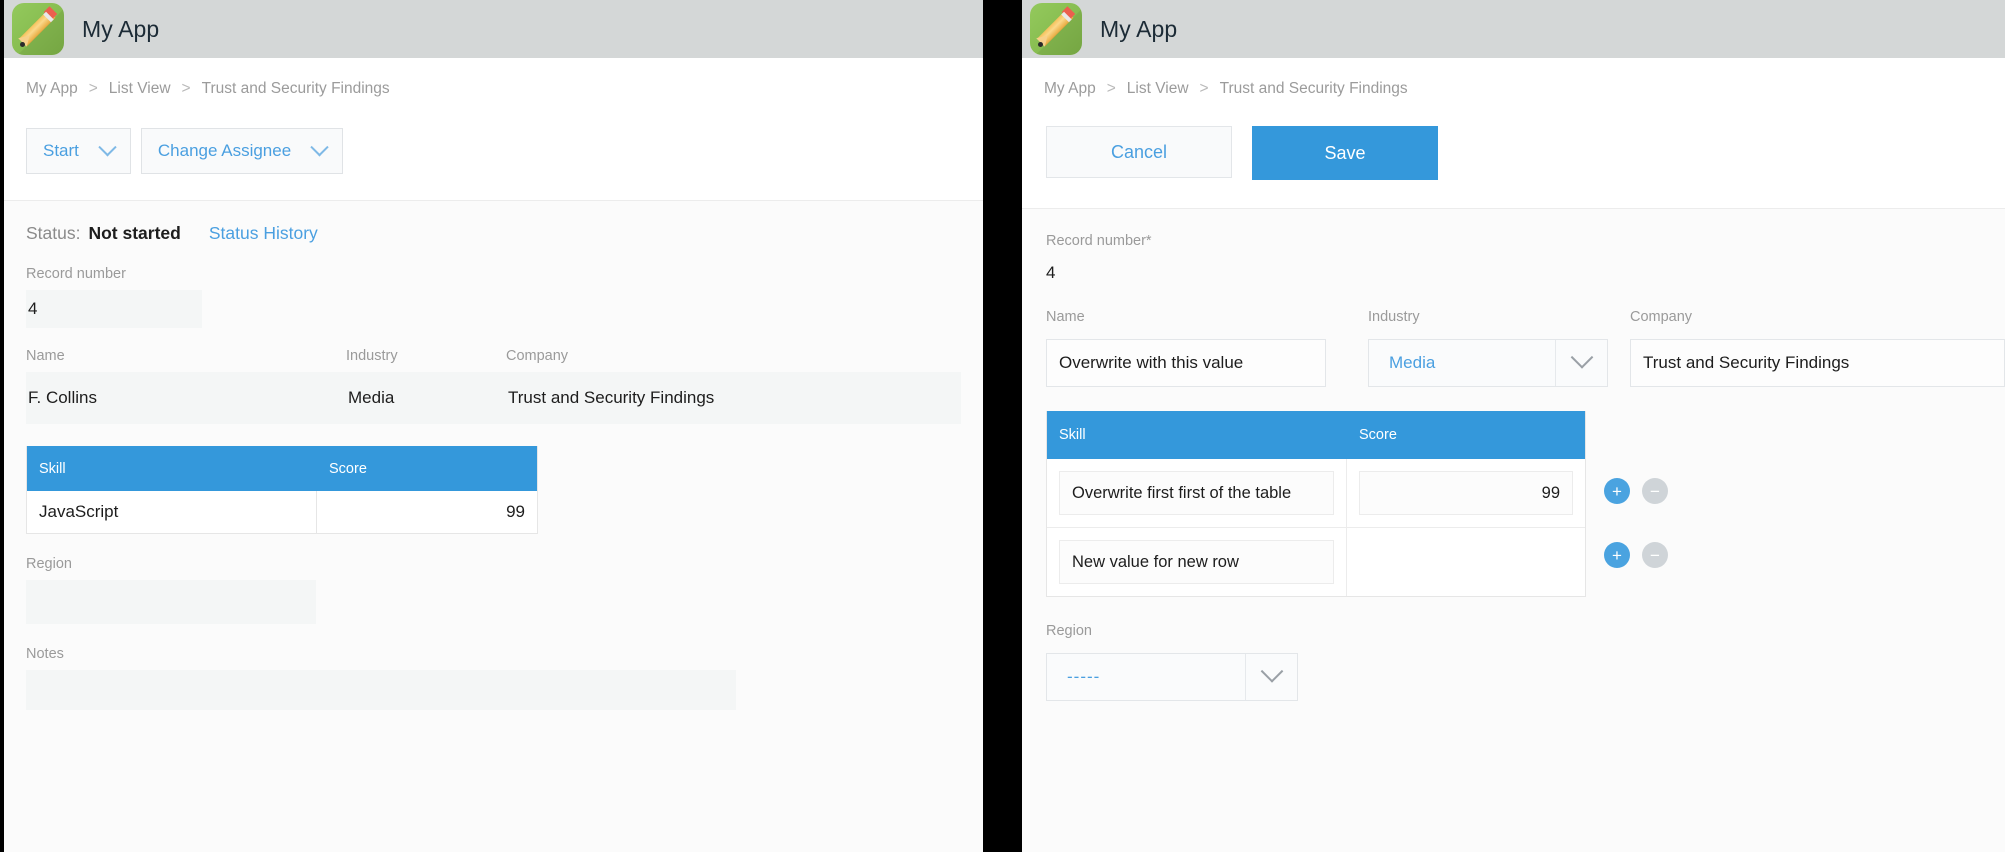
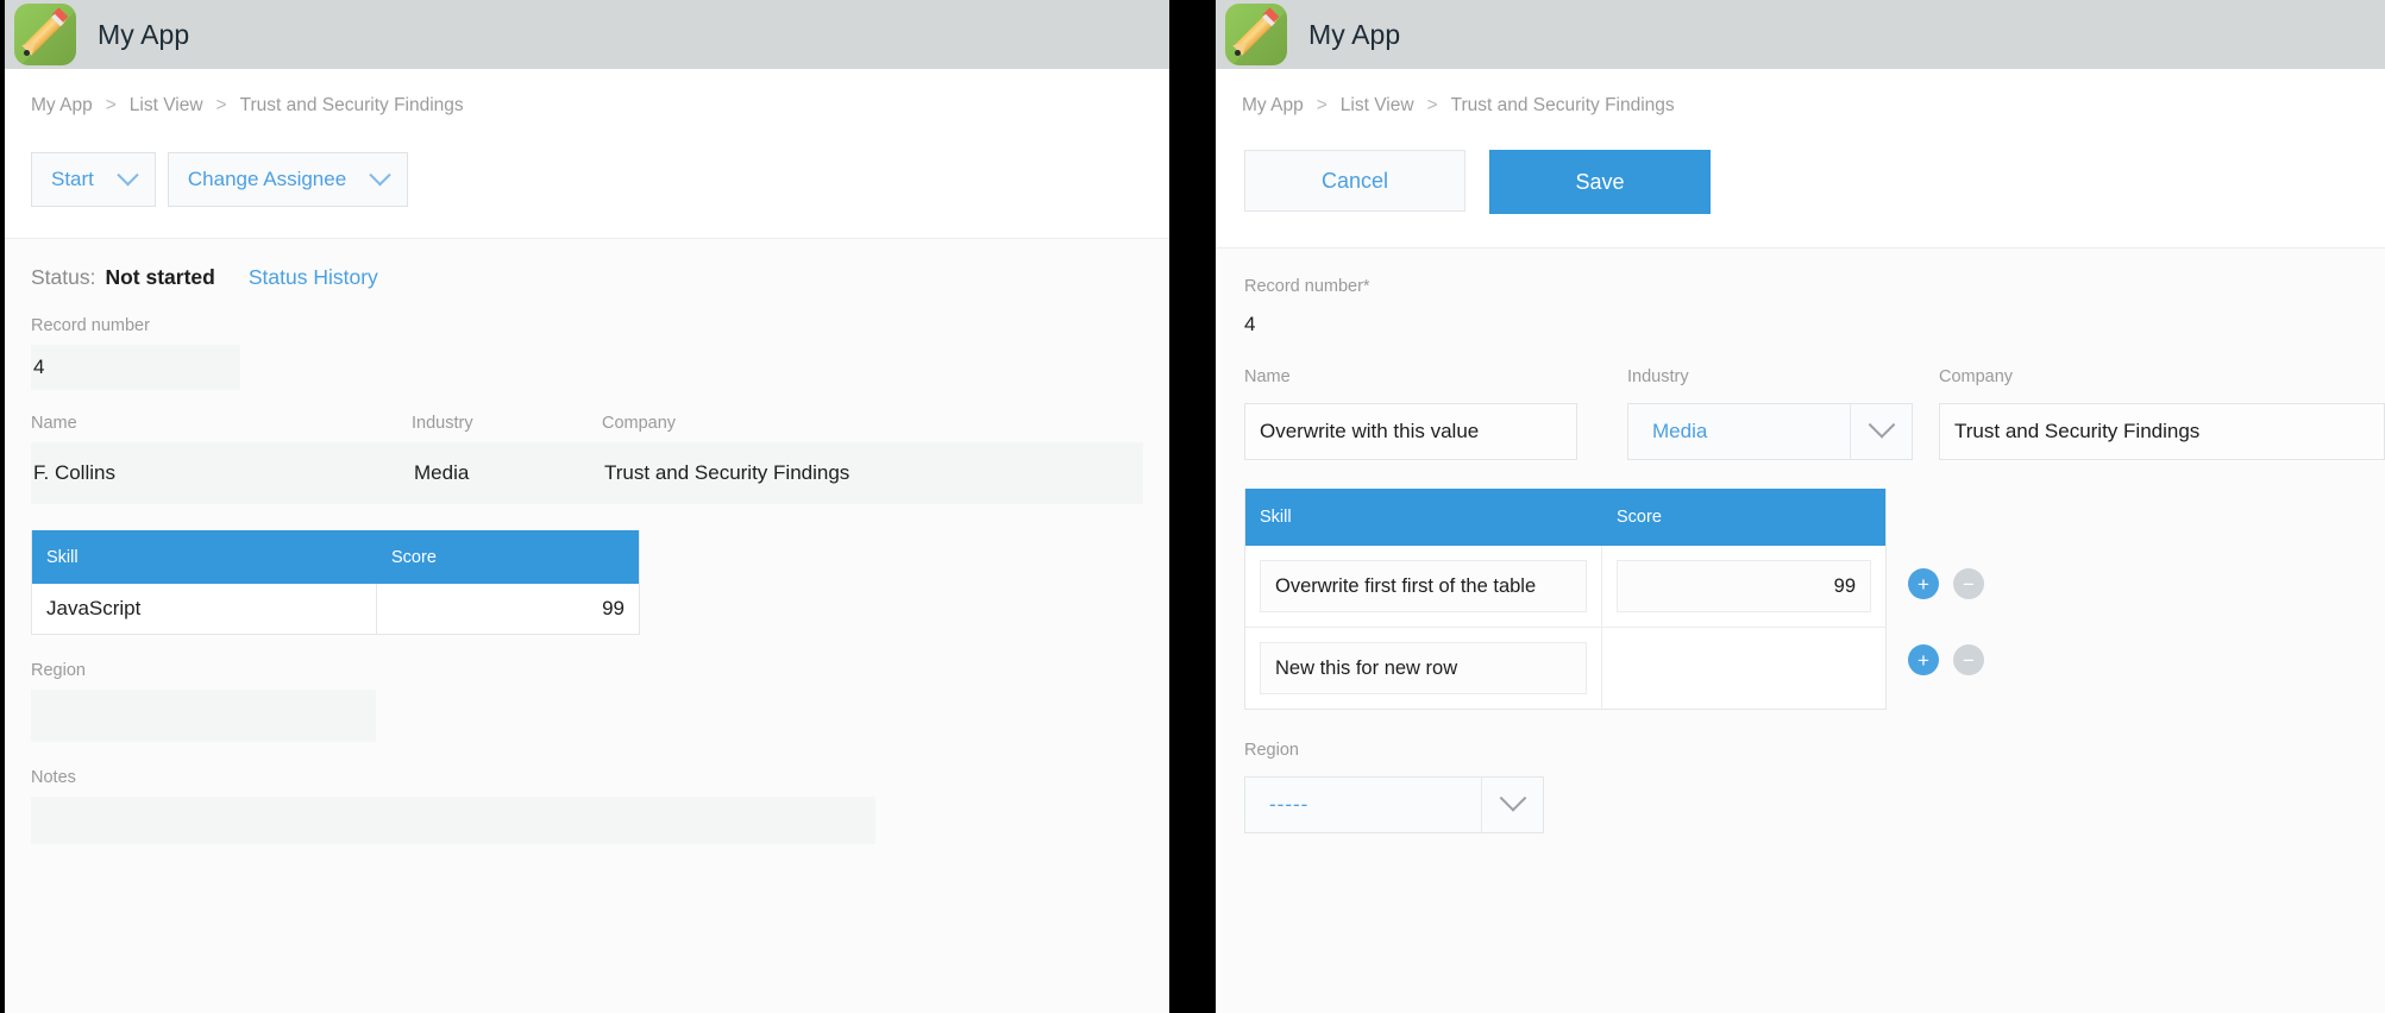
  My App
  My App
  >
  List View
  >
  Trust and Security Findings
  Start
  Change Assignee
  Status:
  Not started
  Status History
  Record number
  4
  Name
  F. Collins
  Industry
  Media
  Company
  Trust and Security Findings
  Skill
  Score
  JavaScript
  99
  Region
  Notes
  My App
  My App
  >
  List View
  >
  Trust and Security Findings
  Cancel
  Save
  Record number*
  4
  Name
  Overwrite with this value
  Industry
  Media
  Company
  Trust and Security Findings
  Skill
  Score
  Overwrite first first of the table
  99
- New value for new row
+ New this for new row
  +
  −
  +
  −
  Region
  -----
